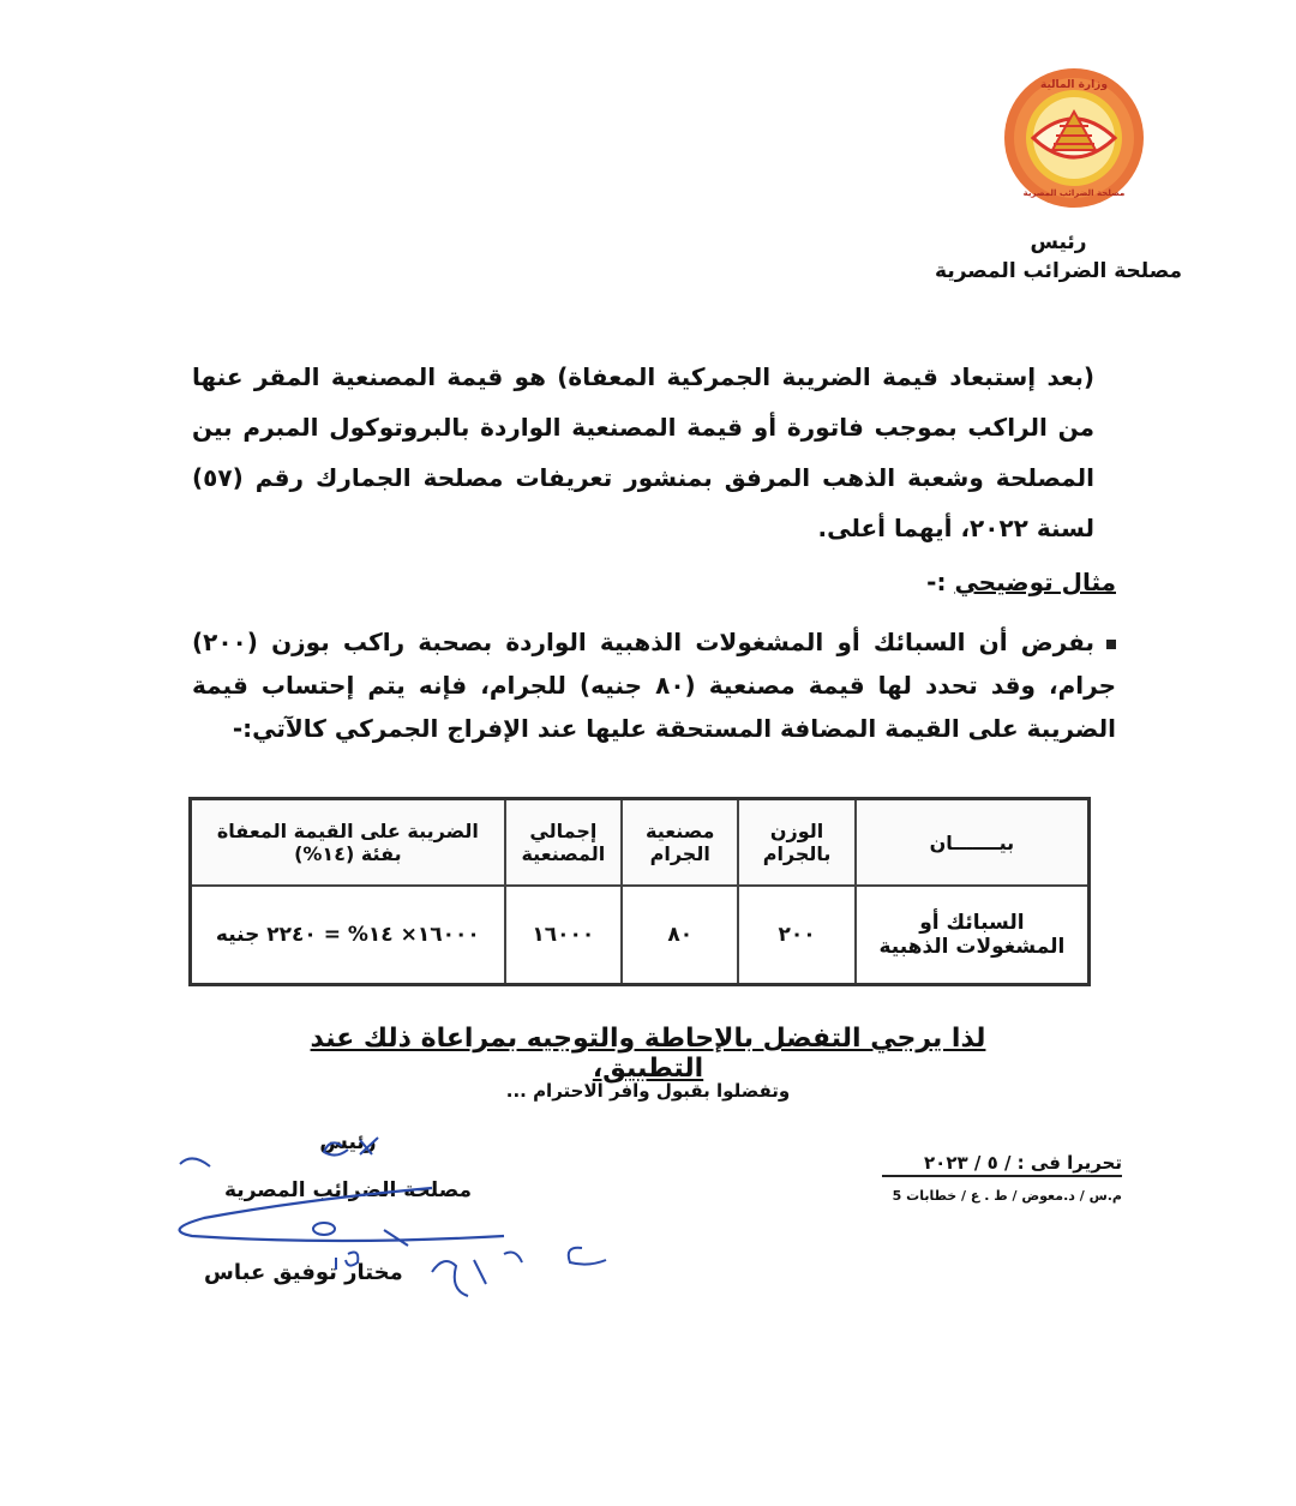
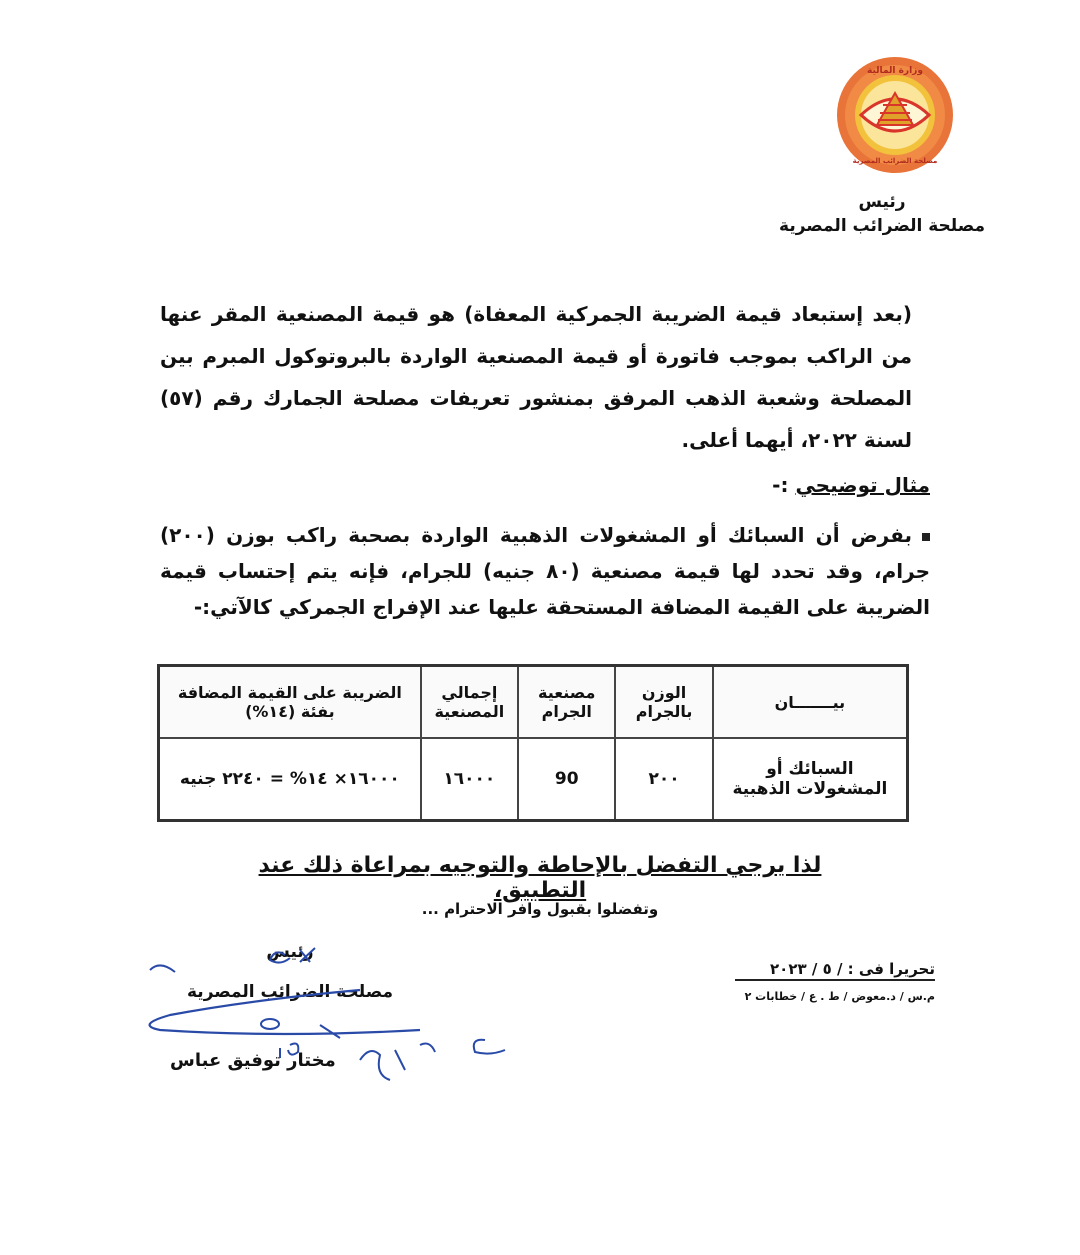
  وزارة المالية
  مصلحة الضرائب المصرية
  رئيس
  مصلحة الضرائب المصرية
  (بعد إستبعاد قيمة الضريبة الجمركية المعفاة) هو قيمة المصنعية المقر عنها من الراكب بموجب فاتورة أو قيمة المصنعية الواردة بالبروتوكول المبرم بين المصلحة وشعبة الذهب المرفق بمنشور تعريفات مصلحة الجمارك رقم (٥٧) لسنة ٢٠٢٢، أيهما أعلى.
  مثال توضيحي :-
  بفرض أن السبائك أو المشغولات الذهبية الواردة بصحبة راكب بوزن (٢٠٠) جرام، وقد تحدد لها قيمة مصنعية (٨٠ جنيه) للجرام، فإنه يتم إحتساب قيمة الضريبة على القيمة المضافة المستحقة عليها عند الإفراج الجمركي كالآتي:-
- بيـــــــان	الوزن بالجرام	مصنعية الجرام	إجمالي المصنعية	الضريبة على القيمة المعفاة بفئة (١٤%)
+ بيـــــــان	الوزن بالجرام	مصنعية الجرام	إجمالي المصنعية	الضريبة على القيمة المضافة بفئة (١٤%)
- السبائك أو المشغولات الذهبية	٢٠٠	٨٠	١٦٠٠٠	١٦٠٠٠× ١٤% = ٢٢٤٠ جنيه
+ السبائك أو المشغولات الذهبية	٢٠٠	90	١٦٠٠٠	١٦٠٠٠× ١٤% = ٢٢٤٠ جنيه
  لذا يرجي التفضل بالإحاطة والتوجيه بمراعاة ذلك عند التطبيق،
  وتفضلوا بقبول وافر الاحترام ...
  تحريرا فى : / ٥ / ٢٠٢٣
- م.س / د.معوض / ط . ع / خطابات 5
+ م.س / د.معوض / ط . ع / خطابات ٢
  مصلح الضرائب المصرية
  مختار توفيق عباس
